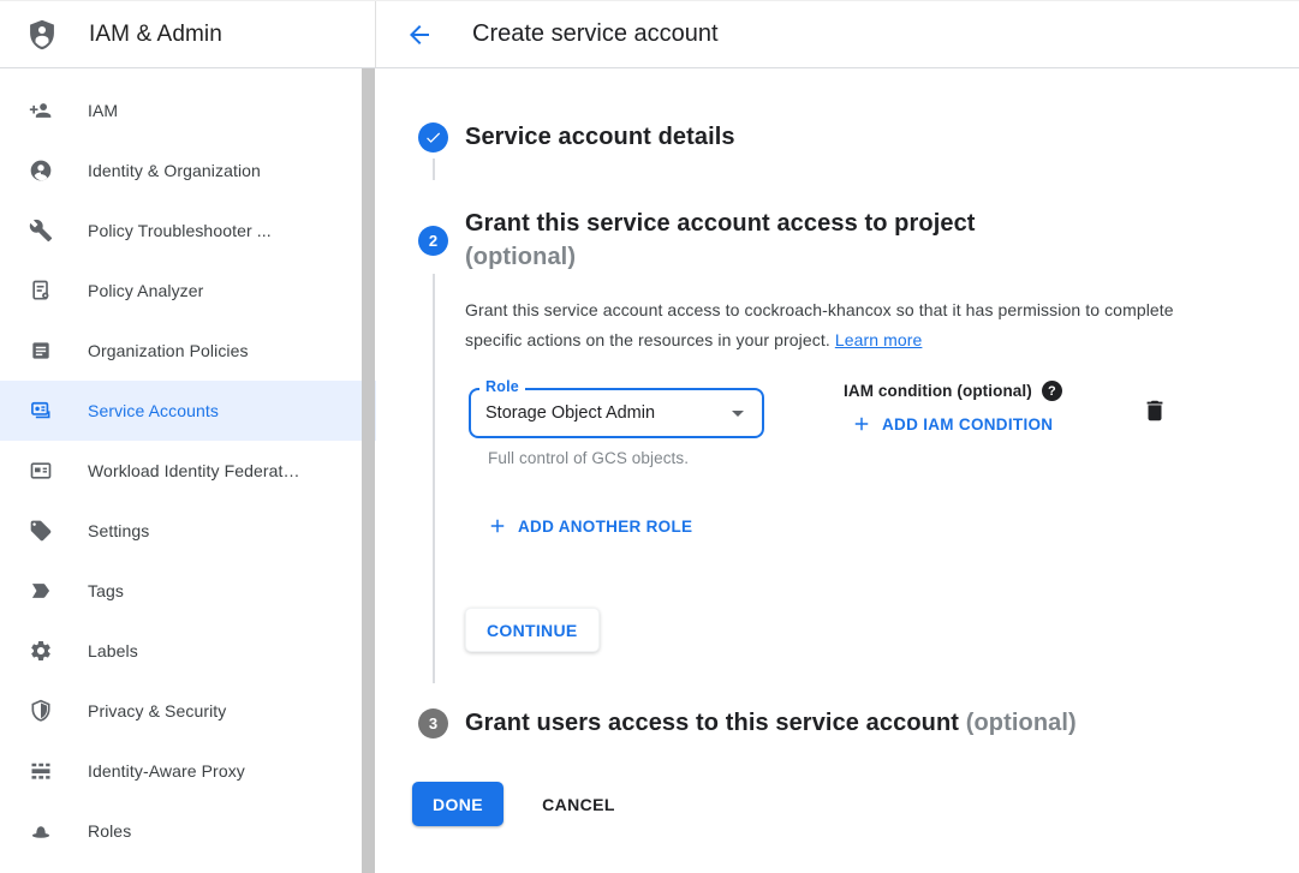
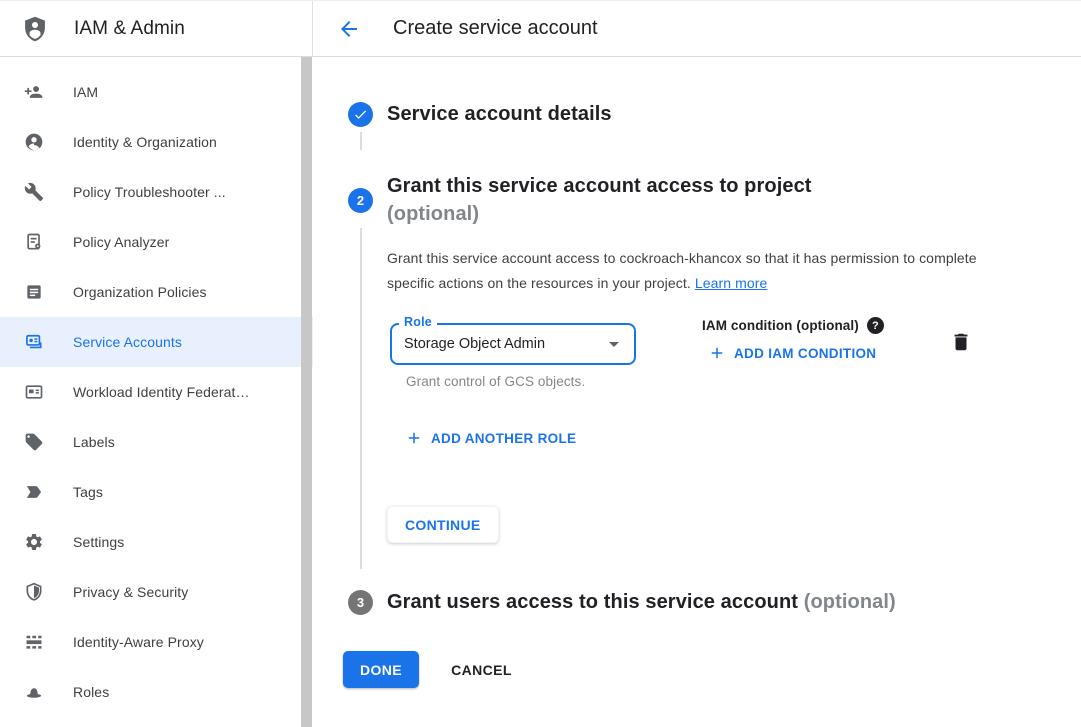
  IAM & Admin
  Create service account
  IAM
  Identity & Organization
  Policy Troubleshooter ...
  Policy Analyzer
  Organization Policies
  Service Accounts
  Workload Identity Federat…
- Settings
+ Labels
  Tags
- Labels
+ Settings
  Privacy & Security
  Identity-Aware Proxy
  Roles
  Service account details
  2
  Grant this service account access to project
  (optional)
  Grant this service account access to cockroach-khancox so that it has permission to complete specific actions on the resources in your project. Learn more
  Storage Object Admin
  Role
- Full control of GCS objects.
+ Grant control of GCS objects.
  IAM condition (optional)
  ?
  ADD IAM CONDITION
  ADD ANOTHER ROLE
  CONTINUE
  3
  Grant users access to this service account (optional)
  DONE
  CANCEL
